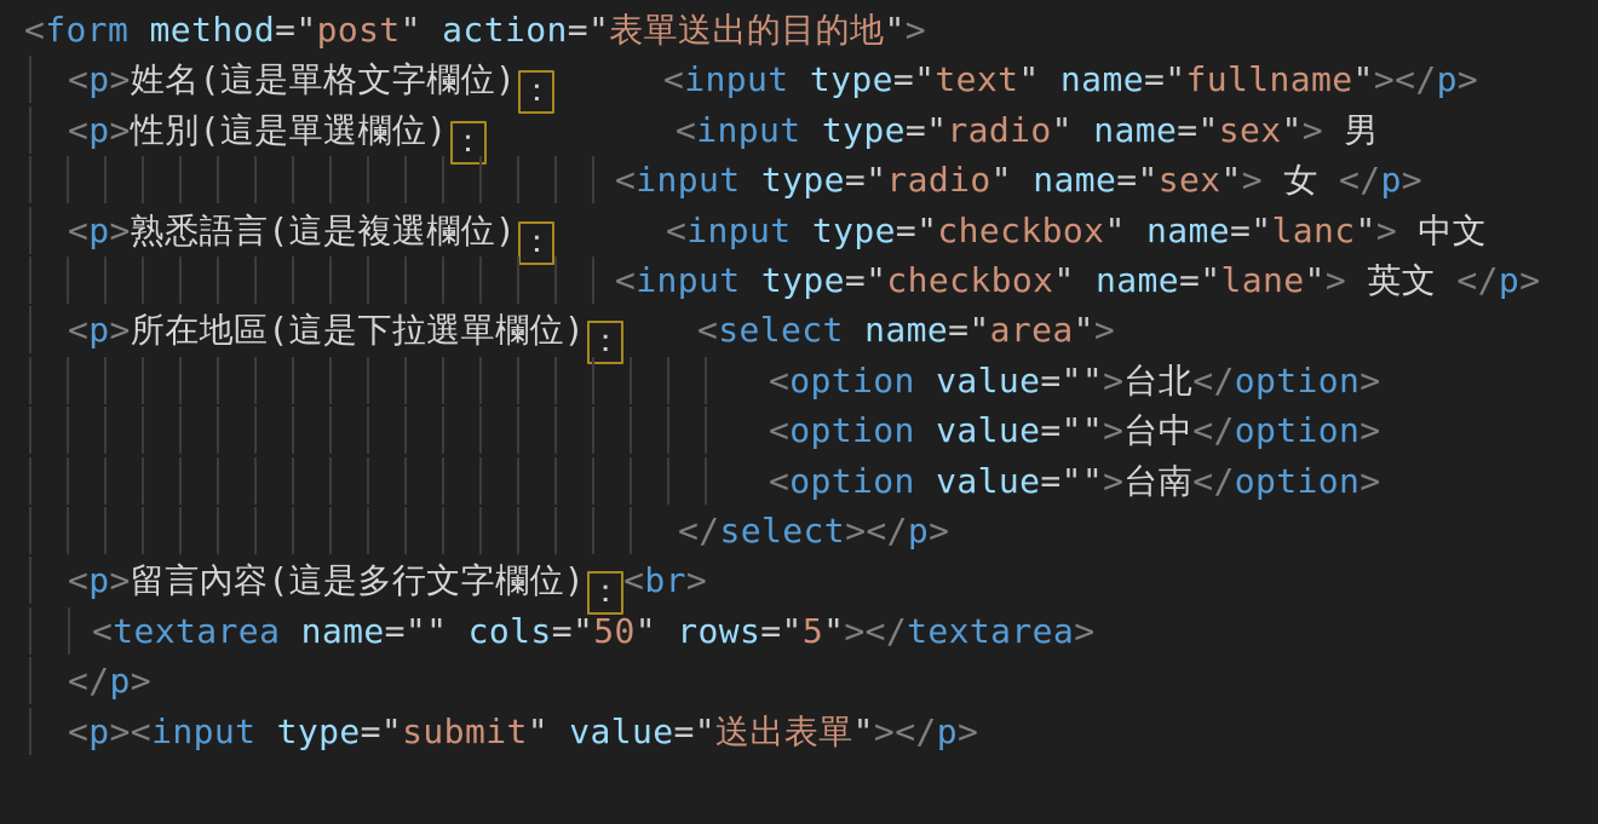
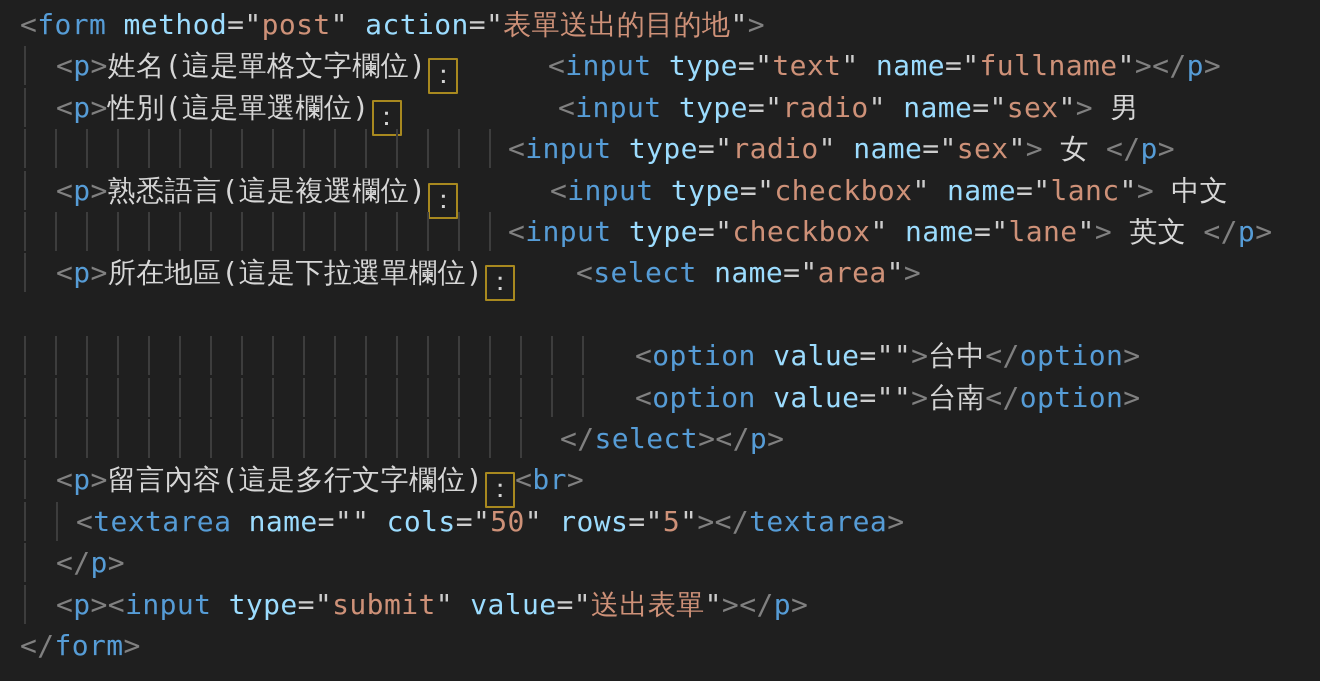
  <form method="post" action="表單送出的目的地">
  <p>姓名(這是單格文字欄位) ：
  <input type="text" name="fullname"></p>
  <p>性別(這是單選欄位) ：
  <input type="radio" name="sex"> 男
  <input type="radio" name="sex"> 女 </p>
  <p>熟悉語言(這是複選欄位) ：
  <input type="checkbox" name="lanc"> 中文
  <input type="checkbox" name="lane"> 英文 </p>
  <p>所在地區(這是下拉選單欄位) ：
  <select name="area">
- <option value="">台北</option>
  <option value="">台中</option>
  <option value="">台南</option>
  </select></p>
  <p>留言內容(這是多行文字欄位) ：<br>
  <textarea name="" cols="50" rows="5"></textarea>
  </p>
  <p><input type="submit" value="送出表單"></p>
+ </form>
